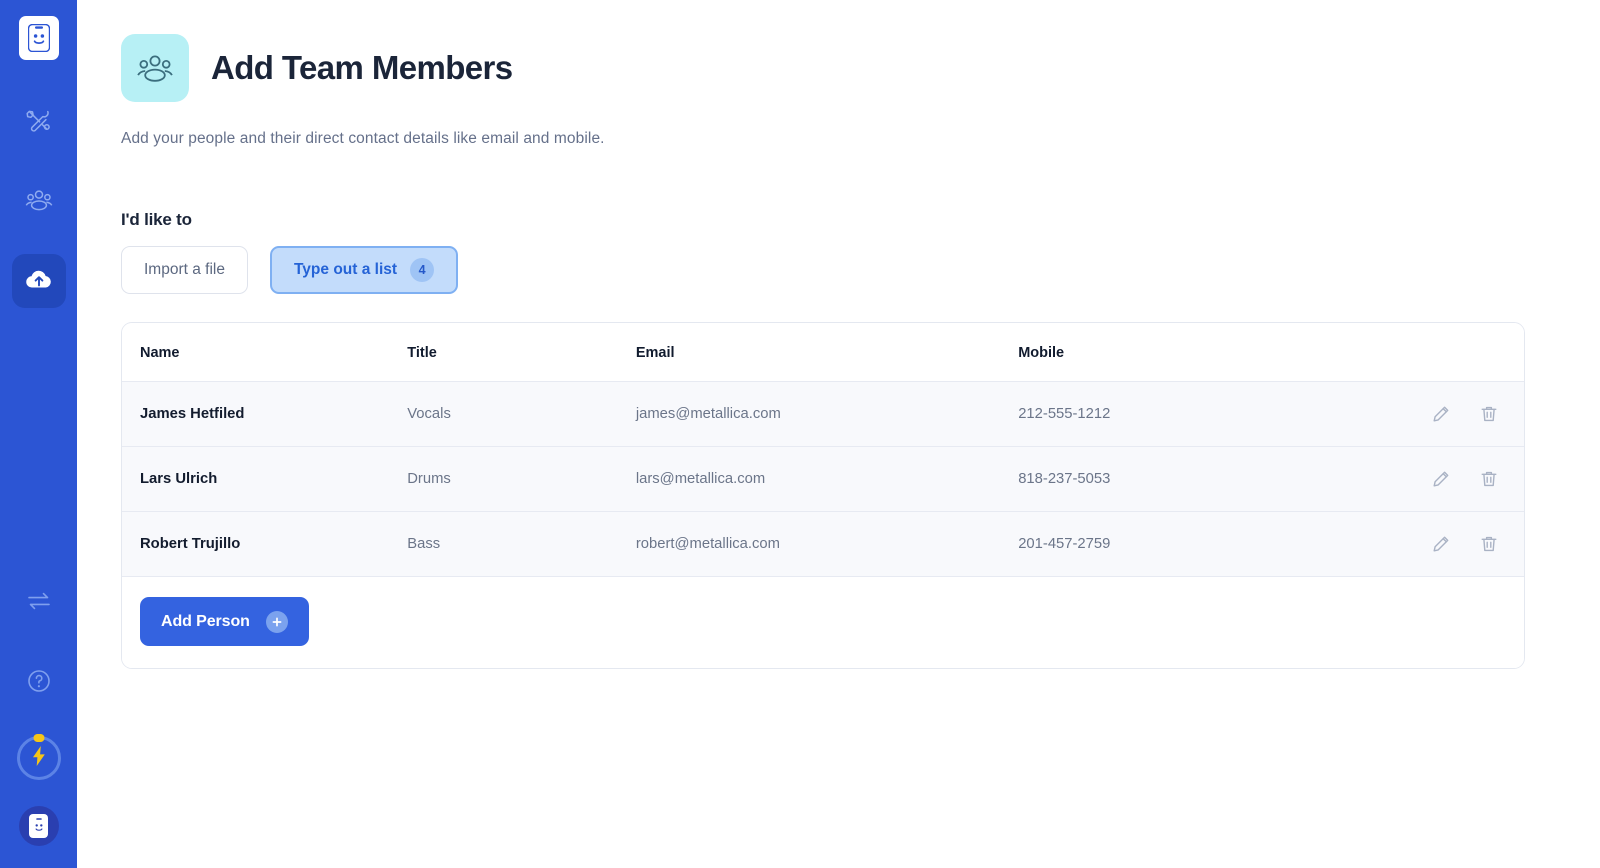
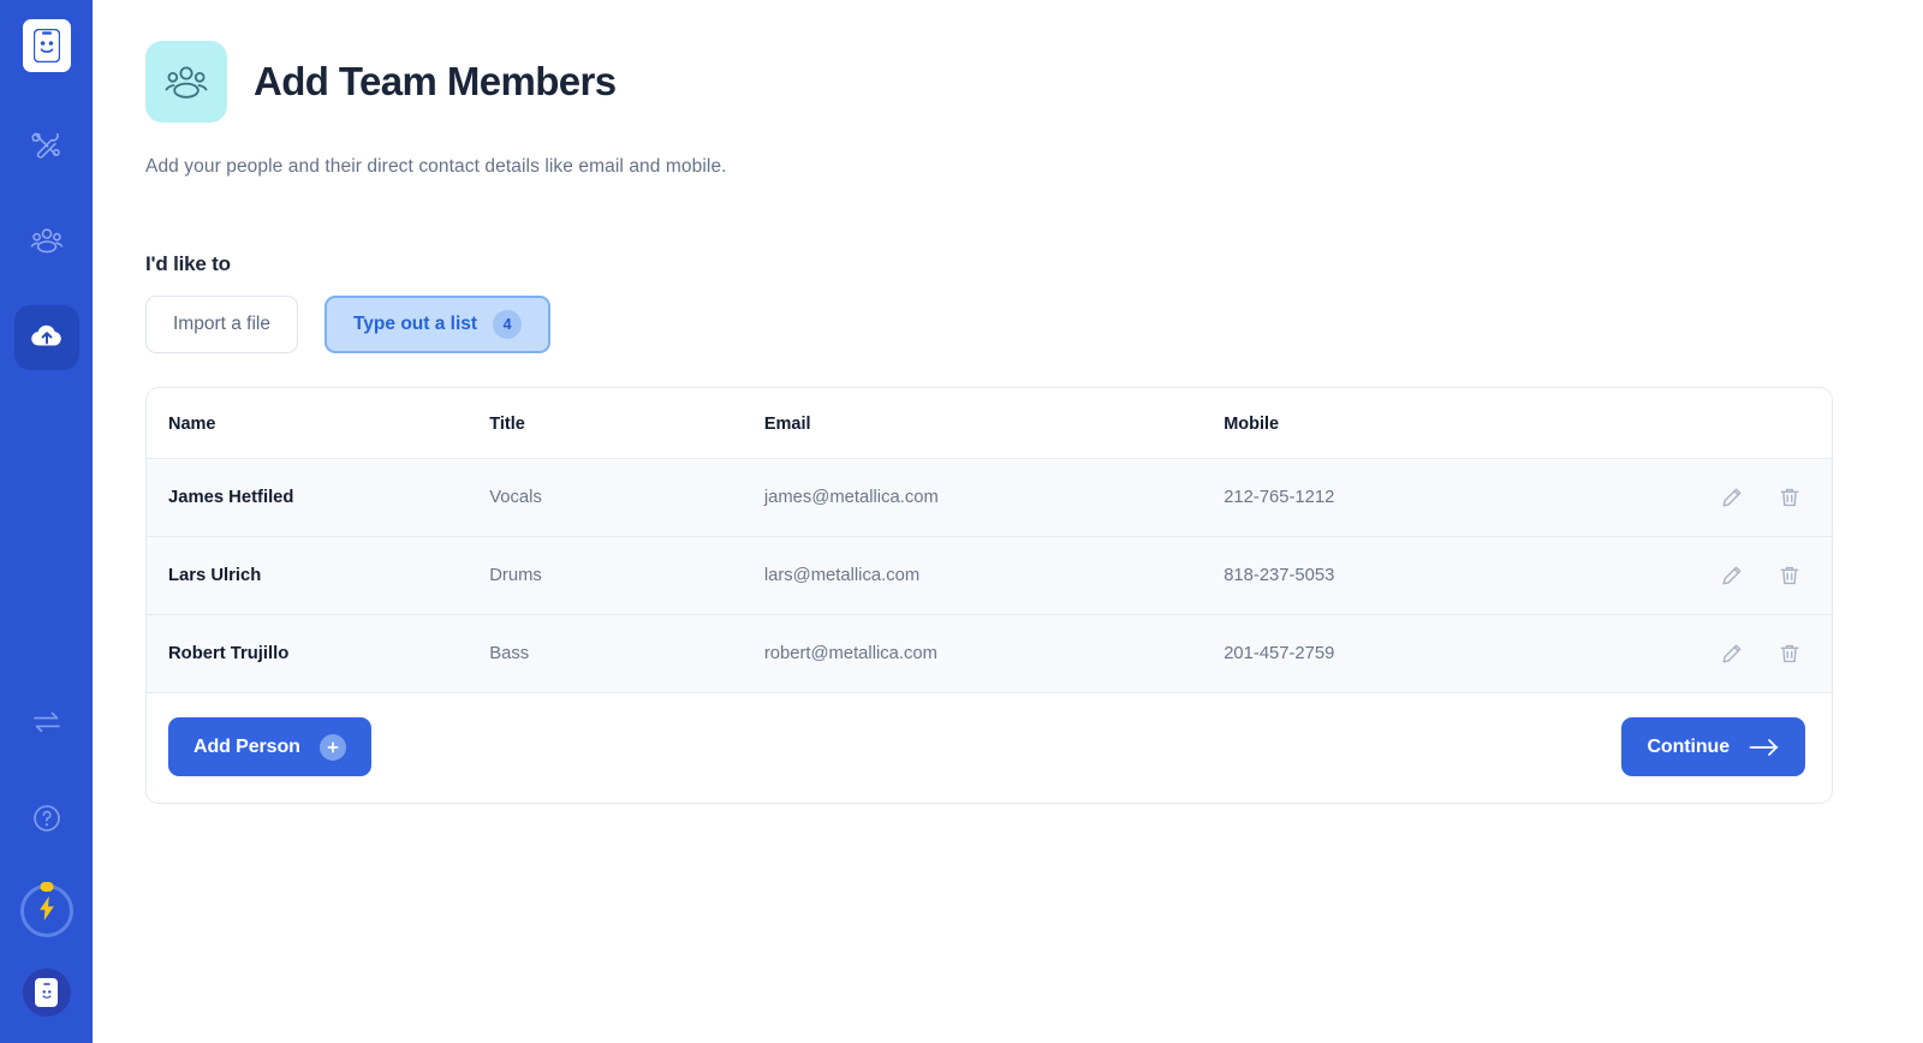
  Add Team Members
  Add your people and their direct contact details like email and mobile.
  I'd like to
  Import a file
  Type out a list
  4
  Name	Title	Email	Mobile
- James Hetfiled	Vocals	james@metallica.com	212-555-1212
+ James Hetfiled	Vocals	james@metallica.com	212-765-1212
  Lars Ulrich	Drums	lars@metallica.com	818-237-5053
  Robert Trujillo	Bass	robert@metallica.com	201-457-2759
  Add Person
+ Continue
